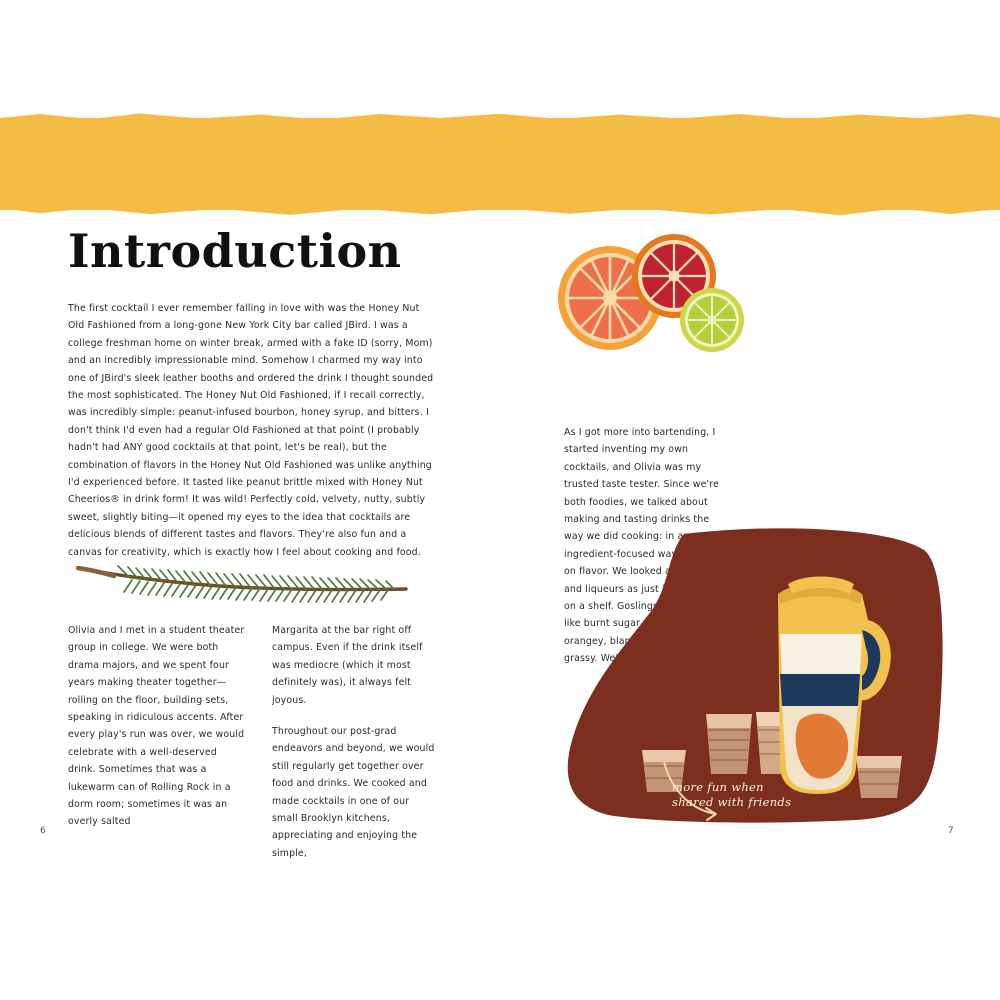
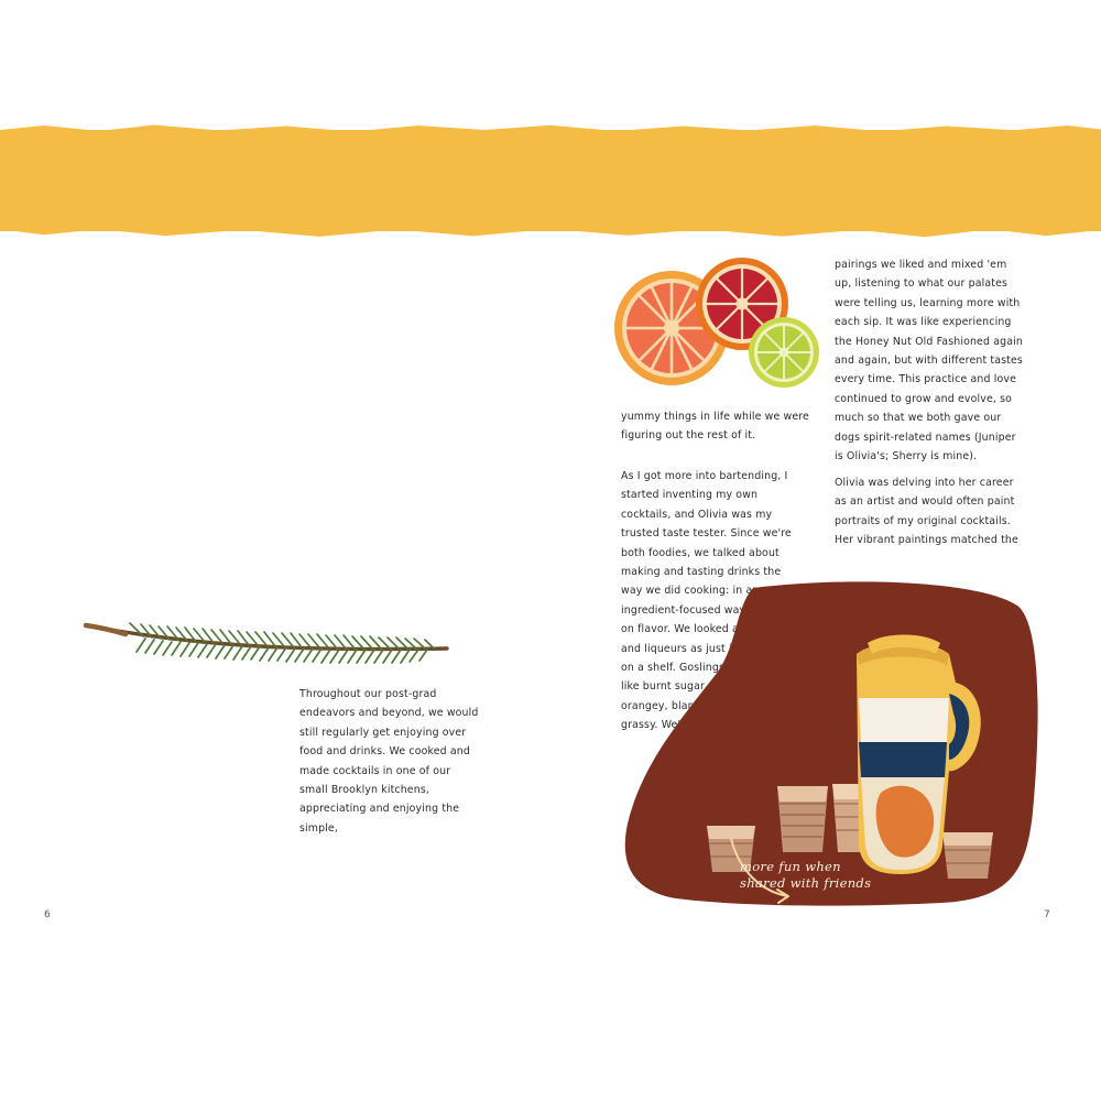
- Introduction
- The first cocktail I ever remember falling in love with was the Honey Nut Old Fashioned from a long-gone New York City bar called JBird. I was a college freshman home on winter break, armed with a fake ID (sorry, Mom) and an incredibly impressionable mind. Somehow I charmed my way into one of JBird's sleek leather booths and ordered the drink I thought sounded the most sophisticated. The Honey Nut Old Fashioned, if I recall correctly, was incredibly simple: peanut-infused bourbon, honey syrup, and bitters. I don't think I'd even had a regular Old Fashioned at that point (I probably hadn't had ANY good cocktails at that point, let's be real), but the combination of flavors in the Honey Nut Old Fashioned was unlike anything I'd experienced before. It tasted like peanut brittle mixed with Honey Nut Cheerios® in drink form! It was wild! Perfectly cold, velvety, nutty, subtly sweet, slightly biting—it opened my eyes to the idea that cocktails are delicious blends of different tastes and flavors. They're also fun and a canvas for creativity, which is exactly how I feel about cooking and food.
- Olivia and I met in a student theater group in college. We were both drama majors, and we spent four years making theater together—rolling on the floor, building sets, speaking in ridiculous accents. After every play's run was over, we would celebrate with a well-deserved drink. Sometimes that was a lukewarm can of Rolling Rock in a dorm room; sometimes it was an overly salted
- Margarita at the bar right off campus. Even if the drink itself was mediocre (which it most definitely was), it always felt joyous.
- Throughout our post-grad endeavors and beyond, we would still regularly get together over food and drinks. We cooked and made cocktails in one of our small Brooklyn kitchens, appreciating and enjoying the simple,
+ Throughout our post-grad endeavors and beyond, we would still regularly get enjoying over food and drinks. We cooked and made cocktails in one of our small Brooklyn kitchens, appreciating and enjoying the simple,
+ yummy things in life while we were figuring out the rest of it.
  As I got more into bartending, I started inventing my own cocktails, and Olivia was my trusted taste tester. Since we're both foodies, we talked about making and tasting drinks the way we did cooking: in a ingredient-focused wa on flavor. We looked a and liqueurs as just on a shelf. Gosling like burnt sugar orangey, bla grassy. We
+ pairings we liked and mixed 'em up, listening to what our palates were telling us, learning more with each sip. It was like experiencing the Honey Nut Old Fashioned again and again, but with different tastes every time. This practice and love continued to grow and evolve, so much so that we both gave our dogs spirit-related names (Juniper is Olivia's; Sherry is mine).
+ Olivia was delving into her career as an artist and would often paint portraits of my original cocktails. Her vibrant paintings matched the
  more fun when
  shared with friends
  6
  7
